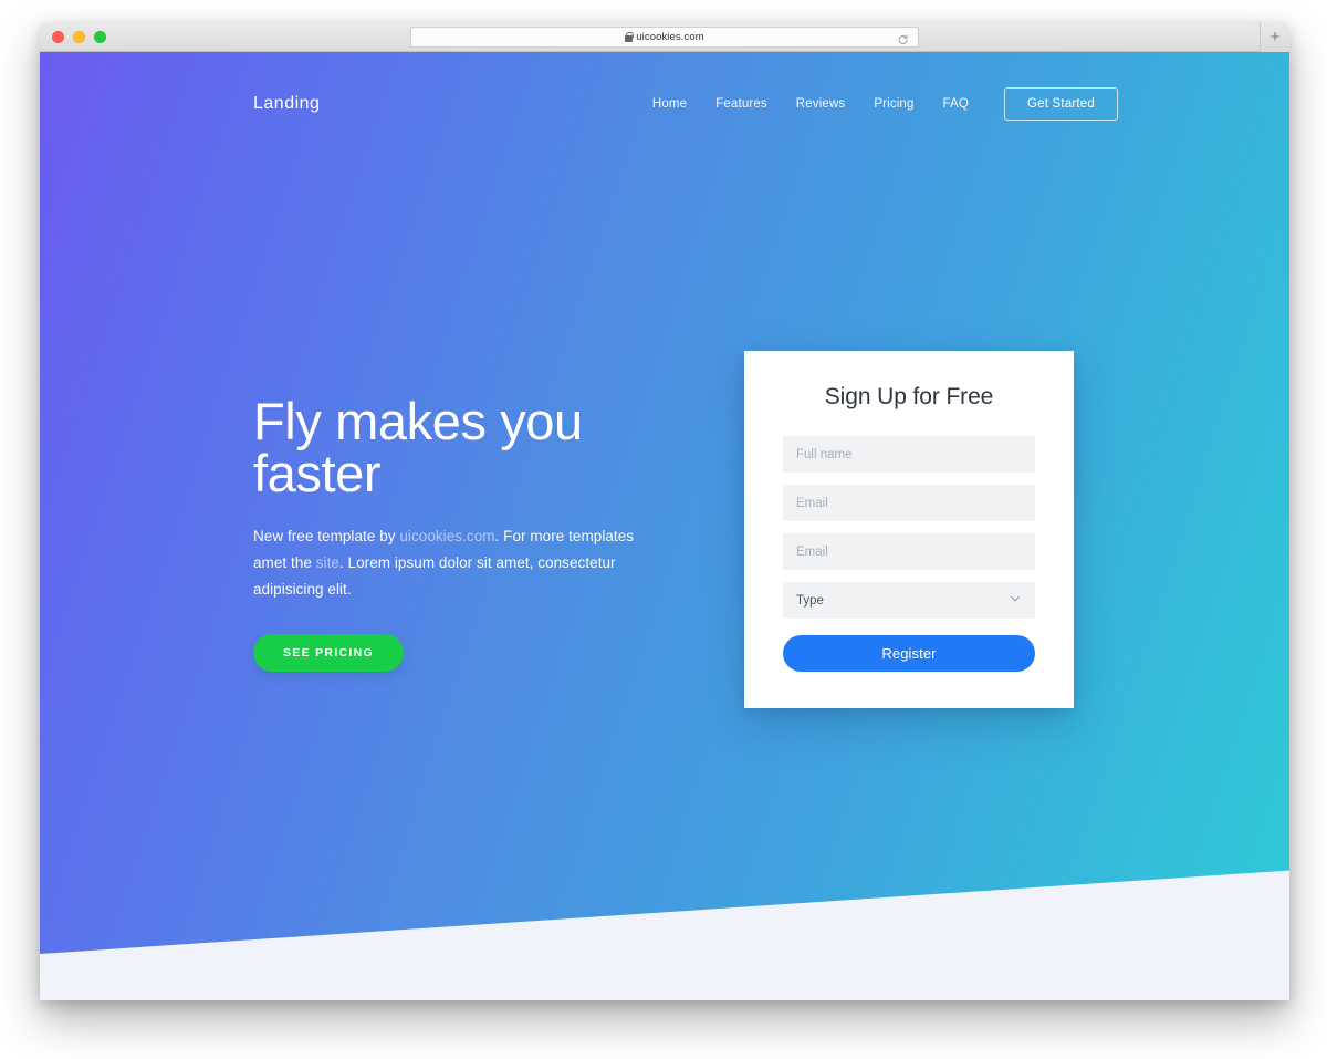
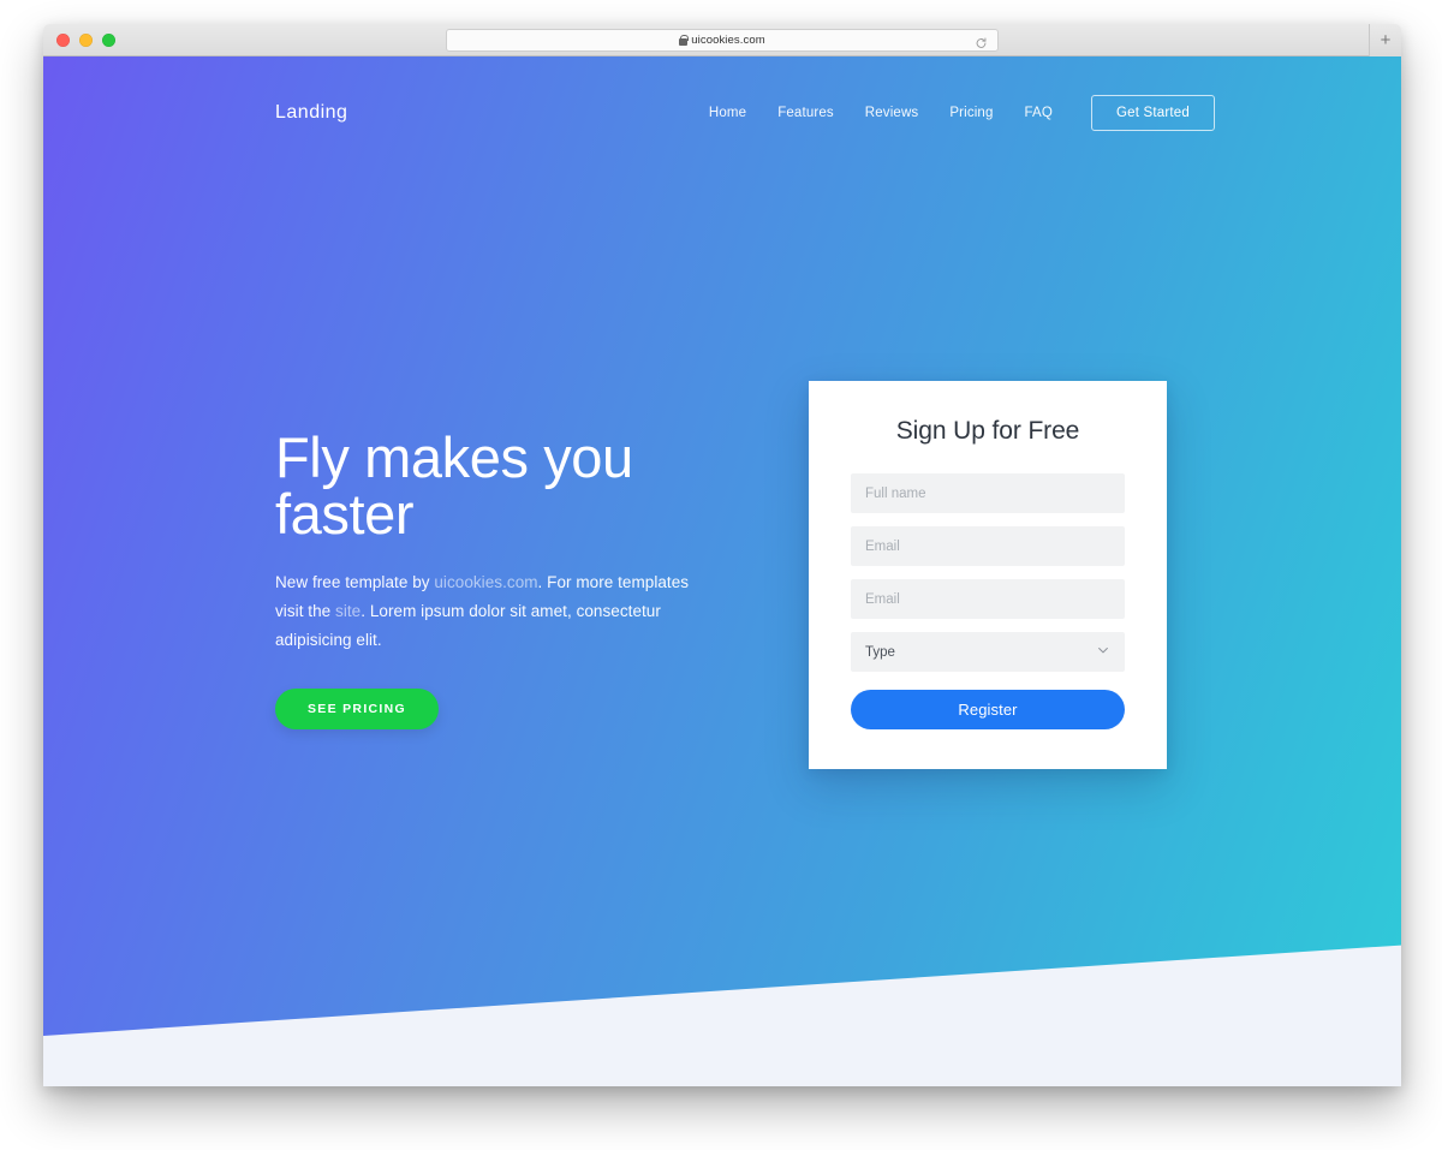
  uicookies.com
  +
  Landing
  Home
  Features
  Reviews
  Pricing
  FAQ
  Get Started
  Fly makes you
  faster
- New free template by uicookies.com. For more templates amet the site. Lorem ipsum dolor sit amet, consectetur adipisicing elit.
+ New free template by uicookies.com. For more templates visit the site. Lorem ipsum dolor sit amet, consectetur adipisicing elit.
  SEE PRICING
  Sign Up for Free
  Full name
  Email
  Email
  Type
  Register
